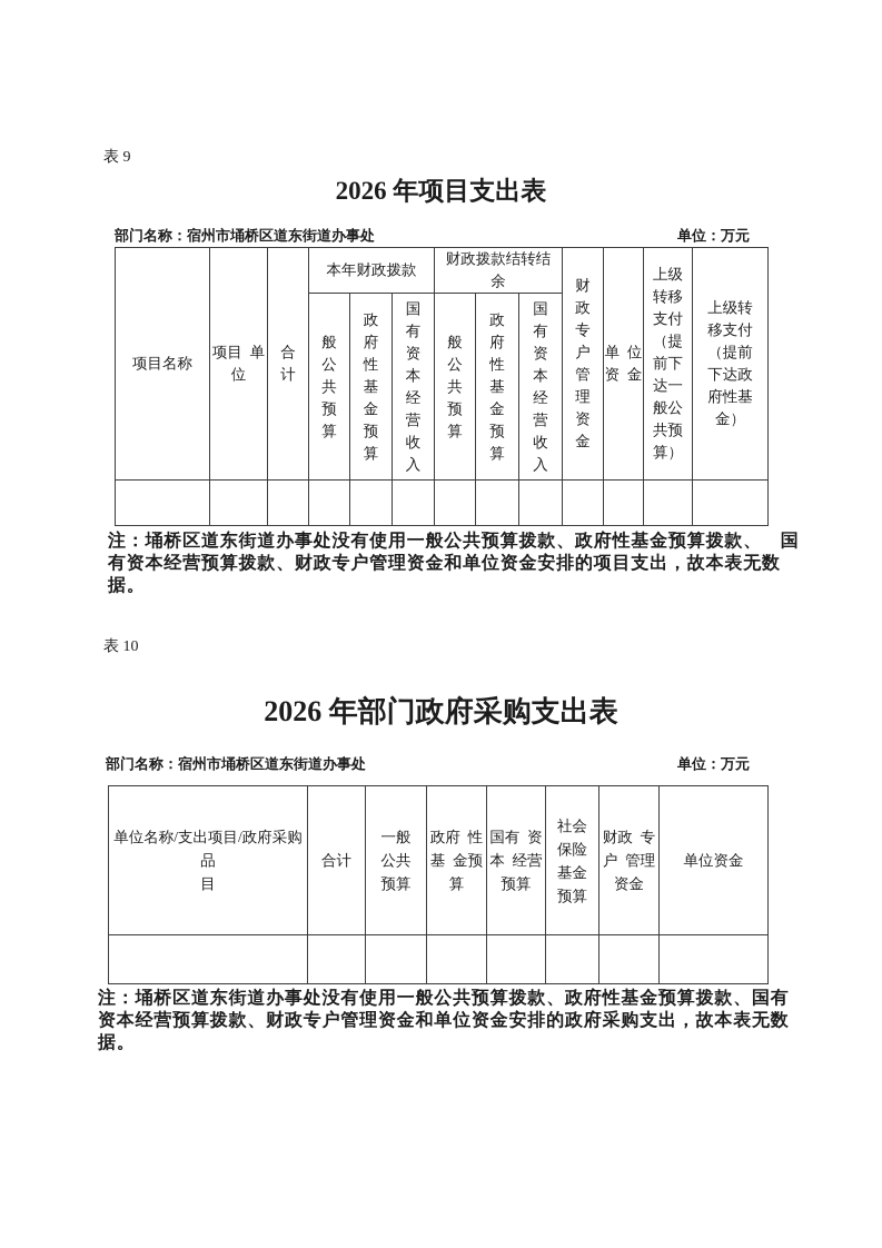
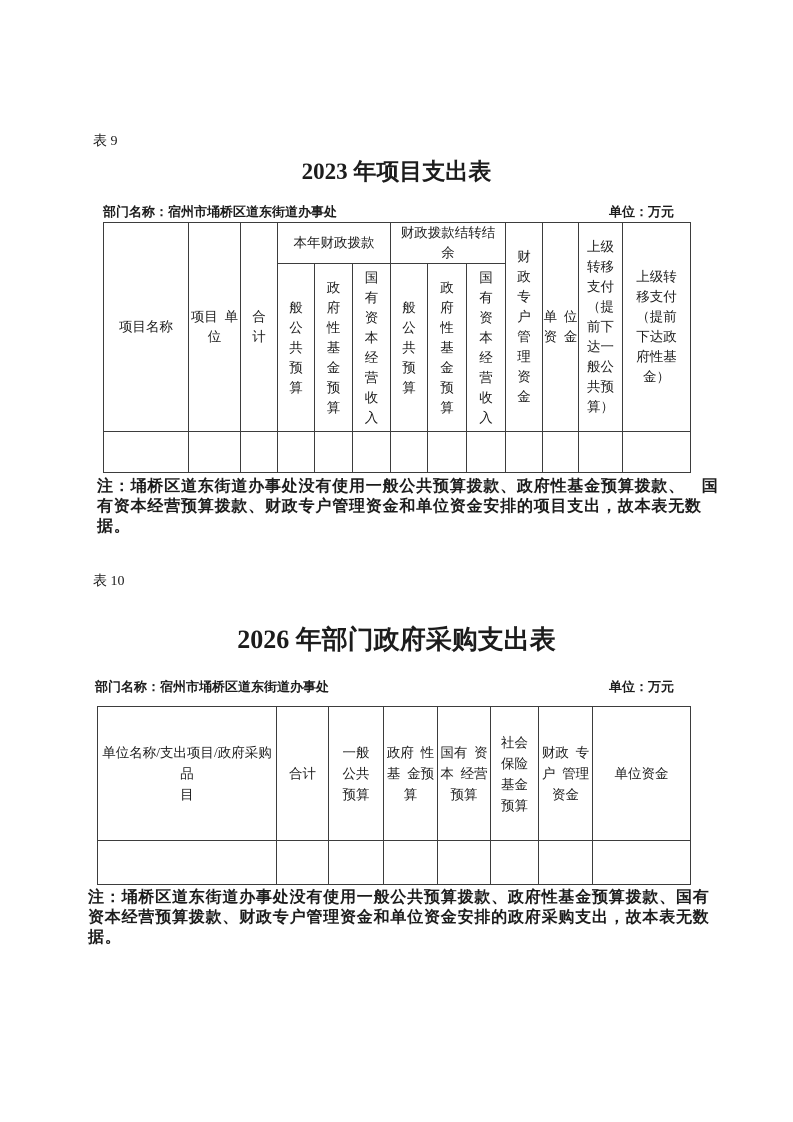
  表 9
- 2026 年项目支出表
+ 2023 年项目支出表
  部门名称：宿州市埇桥区道东街道办事处
  单位：万元
  项目名称	项目 单 位	合 计	本年财政拨款	财政拨款结转结 余	财 政 专 户 管 理 资 金	单 位 资 金	上级 转移 支付 （提 前下 达一 般公 共预 算）	上级转 移支付 （提前 下达政 府性基 金）
  般 公 共 预 算	政 府 性 基 金 预 算	国 有 资 本 经 营 收 入	般 公 共 预 算	政 府 性 基 金 预 算	国 有 资 本 经 营 收 入
  注：埇桥区道东街道办事处没有使用一般公共预算拨款、政府性基金预算拨款、 国
  有资本经营预算拨款、财政专户管理资金和单位资金安排的项目支出，故本表无数
  据。
  表 10
  2026 年部门政府采购支出表
  部门名称：宿州市埇桥区道东街道办事处
  单位：万元
  单位名称/支出项目/政府采购品 目	合计	一般 公共 预算	政府 性 基 金预 算	国有 资 本 经营 预算	社会 保险 基金 预算	财政 专 户 管理 资金	单位资金
  注：埇桥区道东街道办事处没有使用一般公共预算拨款、政府性基金预算拨款、国有
  资本经营预算拨款、财政专户管理资金和单位资金安排的政府采购支出，故本表无数
  据。
